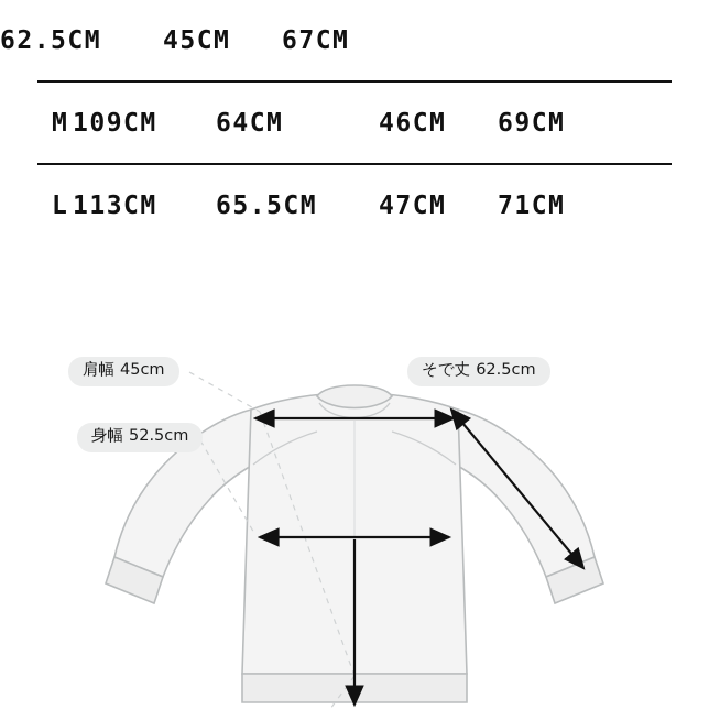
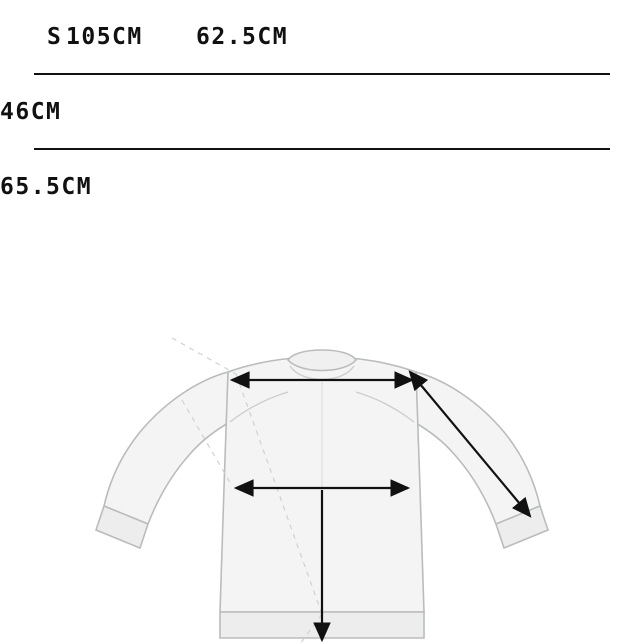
+ S
+ 105CM
  62.5CM
- 45CM
- 67CM
- M
- 109CM
- 64CM
  46CM
- 69CM
- L
- 113CM
  65.5CM
- 47CM
- 71CM
- 肩幅 45cm
- 身幅 52.5cm
- そで丈 62.5cm
